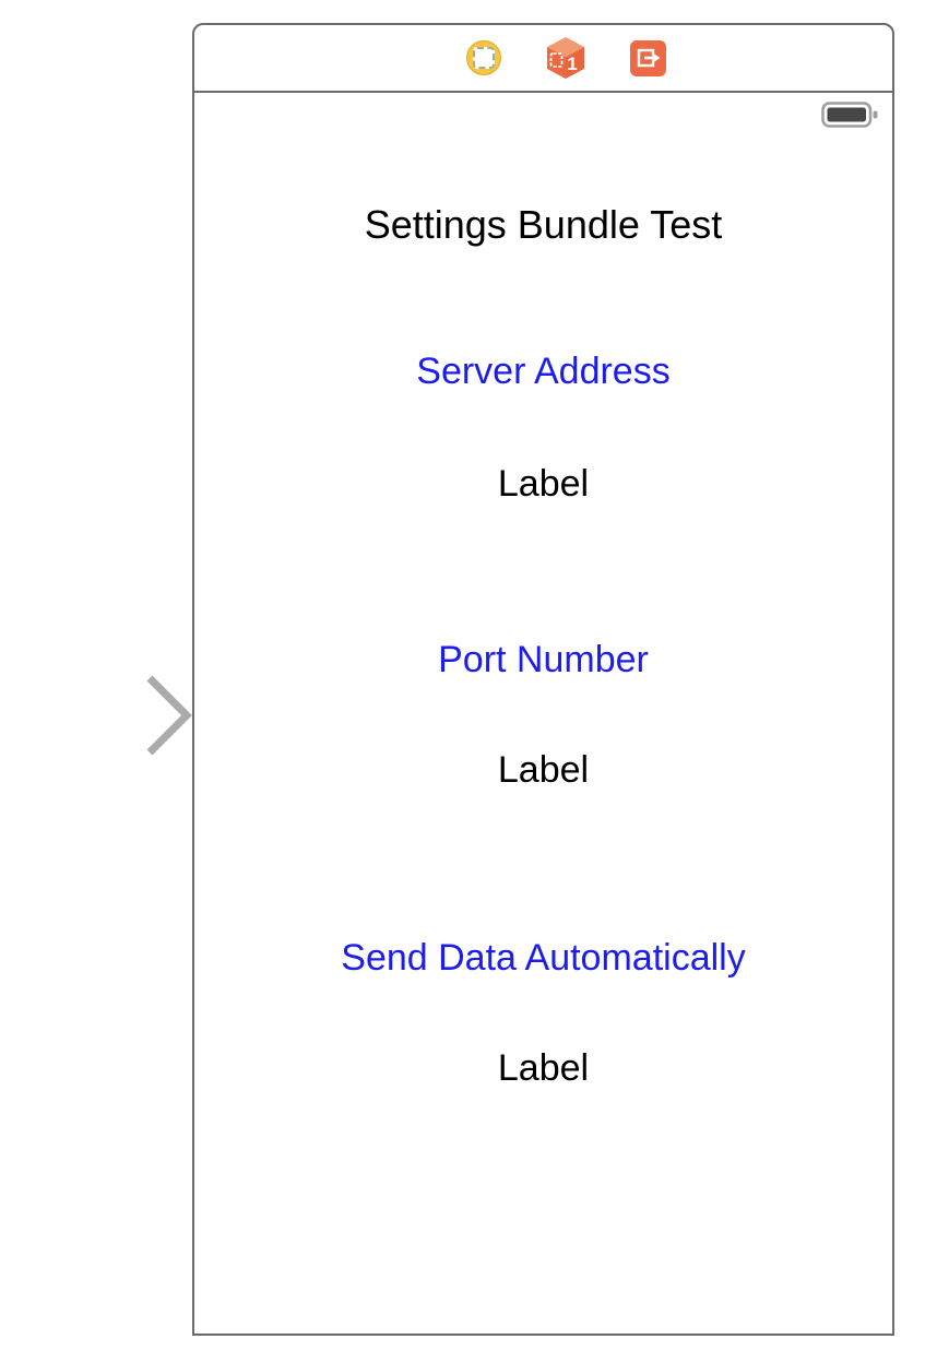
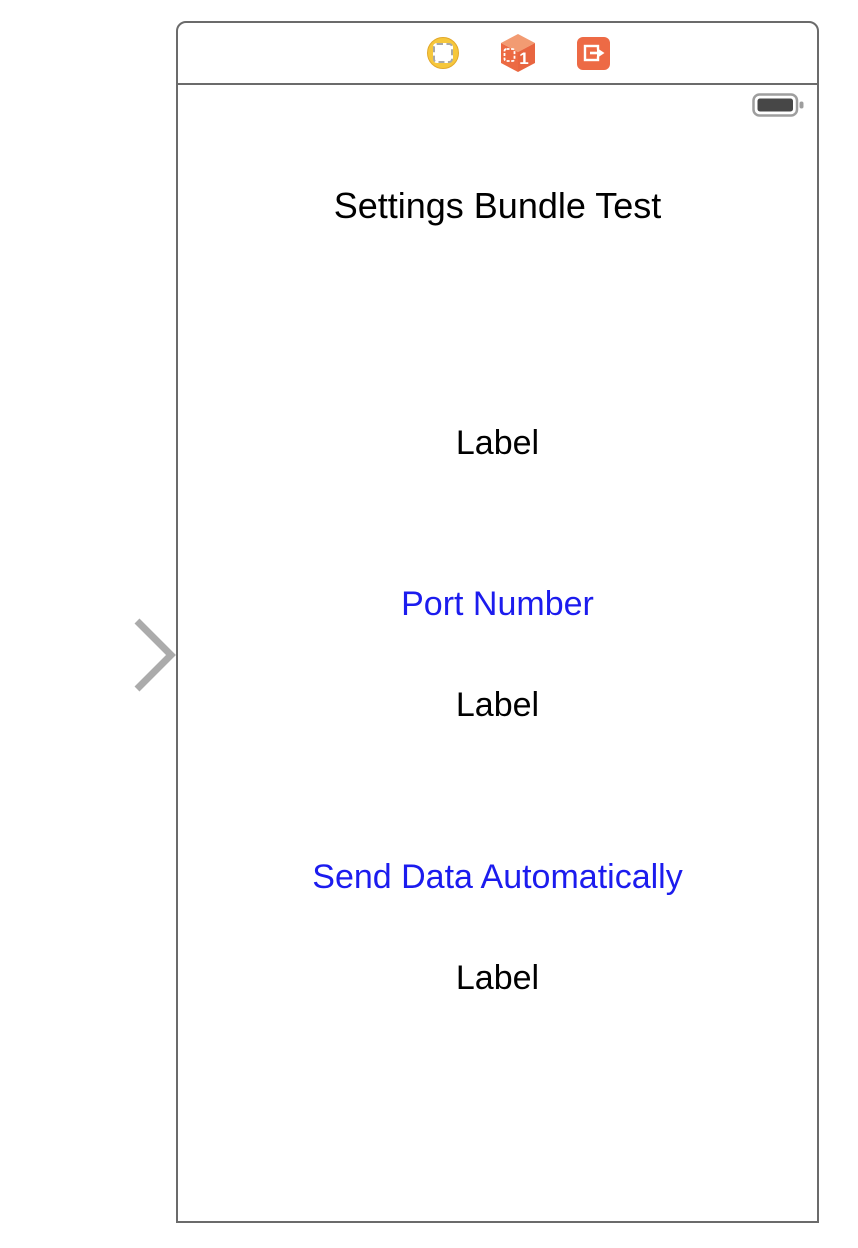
  1
  Settings Bundle Test
- Server Address
  Label
  Port Number
  Label
  Send Data Automatically
  Label
